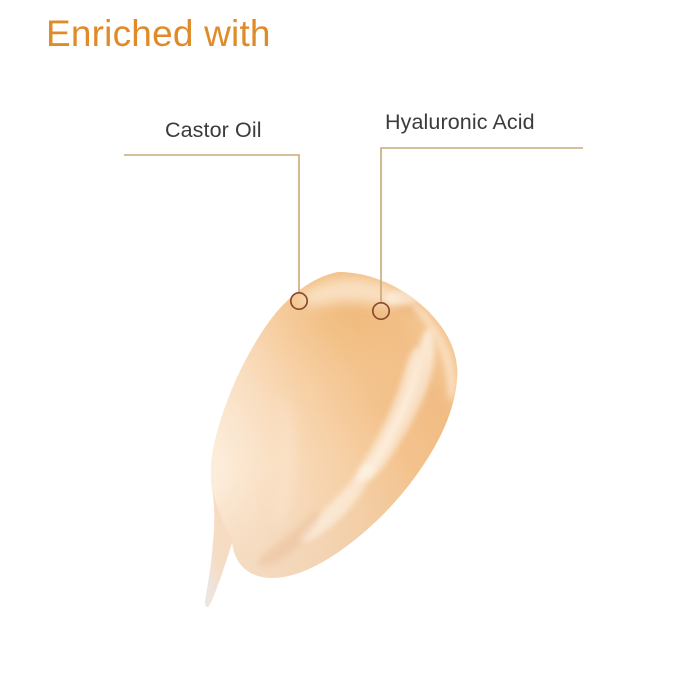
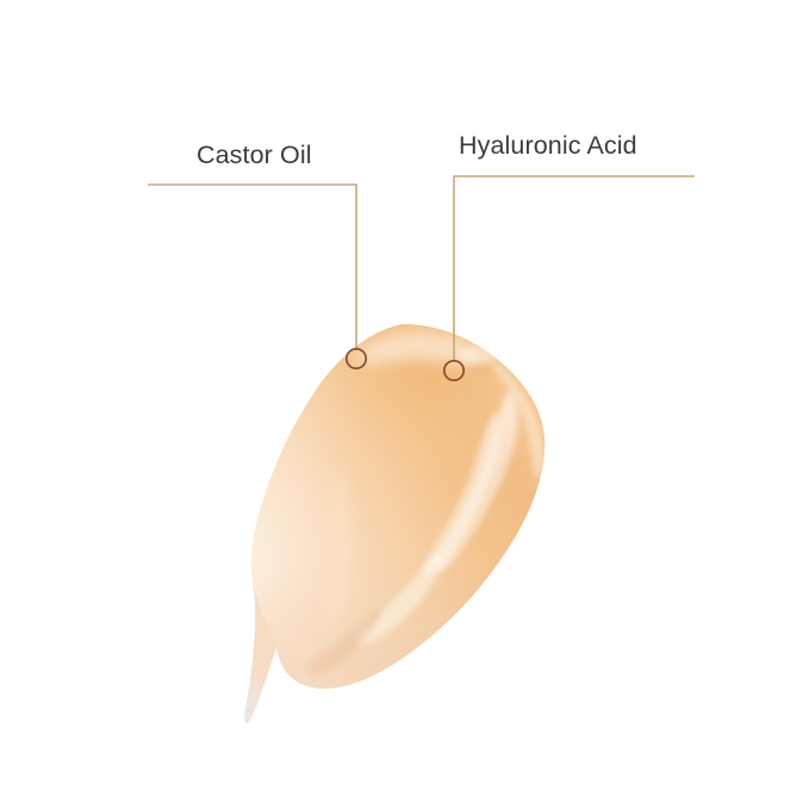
- Enriched with
  Castor Oil
  Hyaluronic Acid
